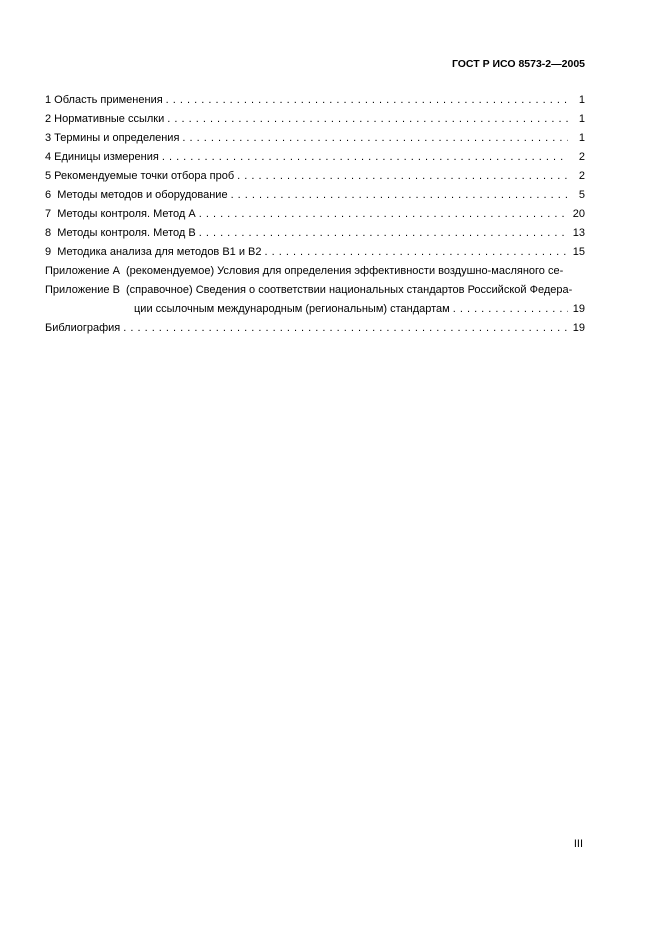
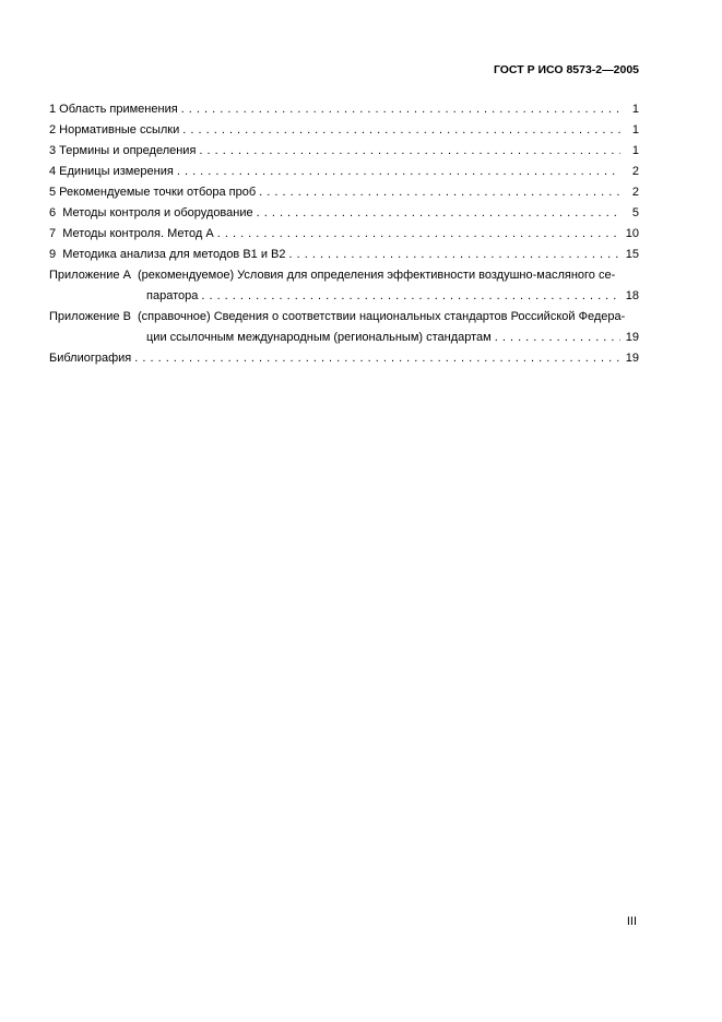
  ГОСТ Р ИСО 8573-2—2005
  1 Область применения
  1
  2 Нормативные ссылки
  1
  3 Термины и определения
  1
  4 Единицы измерения
  2
  5 Рекомендуемые точки отбора проб
  2
- 6 Методы методов и оборудование
+ 6 Методы контроля и оборудование
  5
  7 Методы контроля. Метод А
- 20
+ 10
- 8 Методы контроля. Метод В
- 13
  9 Методика анализа для методов В1 и В2
  15
  Приложение А (рекомендуемое) Условия для определения эффективности воздушно-масляного се-
+ паратора
+ 18
  Приложение В (справочное) Сведения о соответствии национальных стандартов Российской Федера-
  ции ссылочным международным (региональным) стандартам
  19
  Библиография
  19
  III
